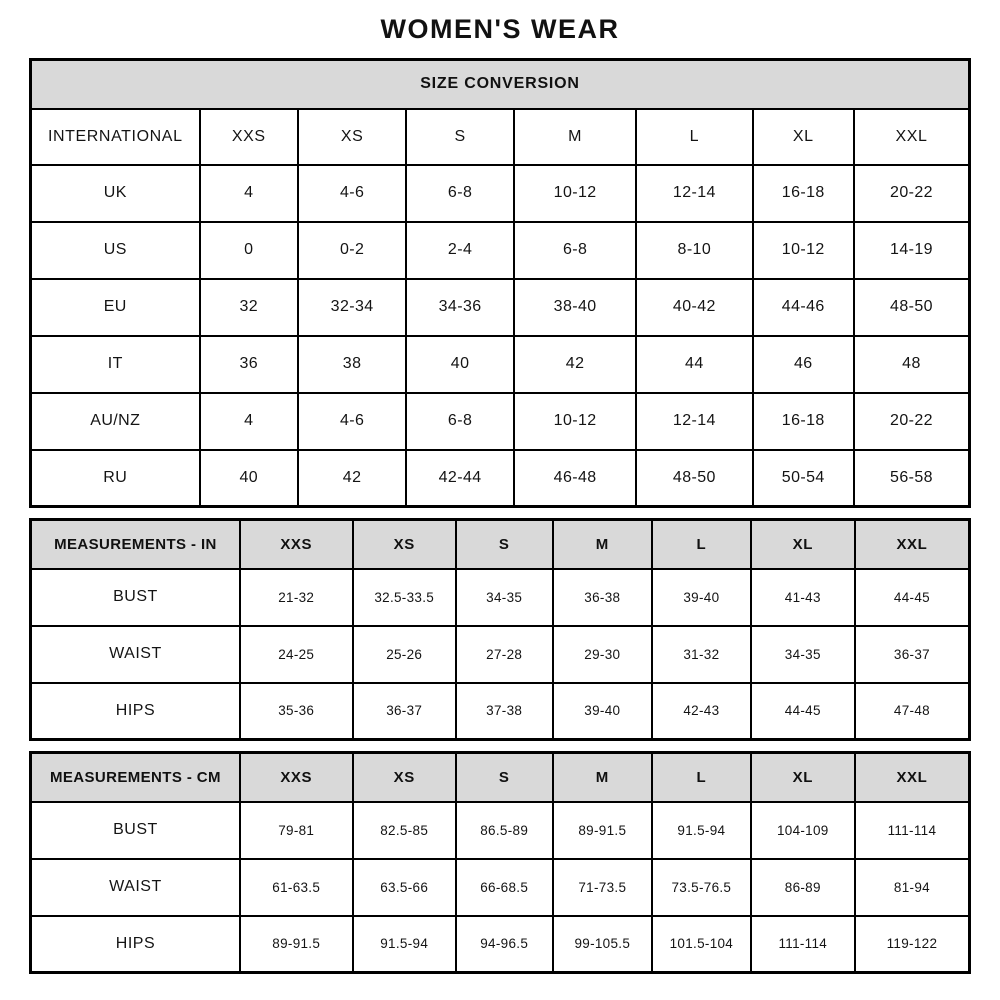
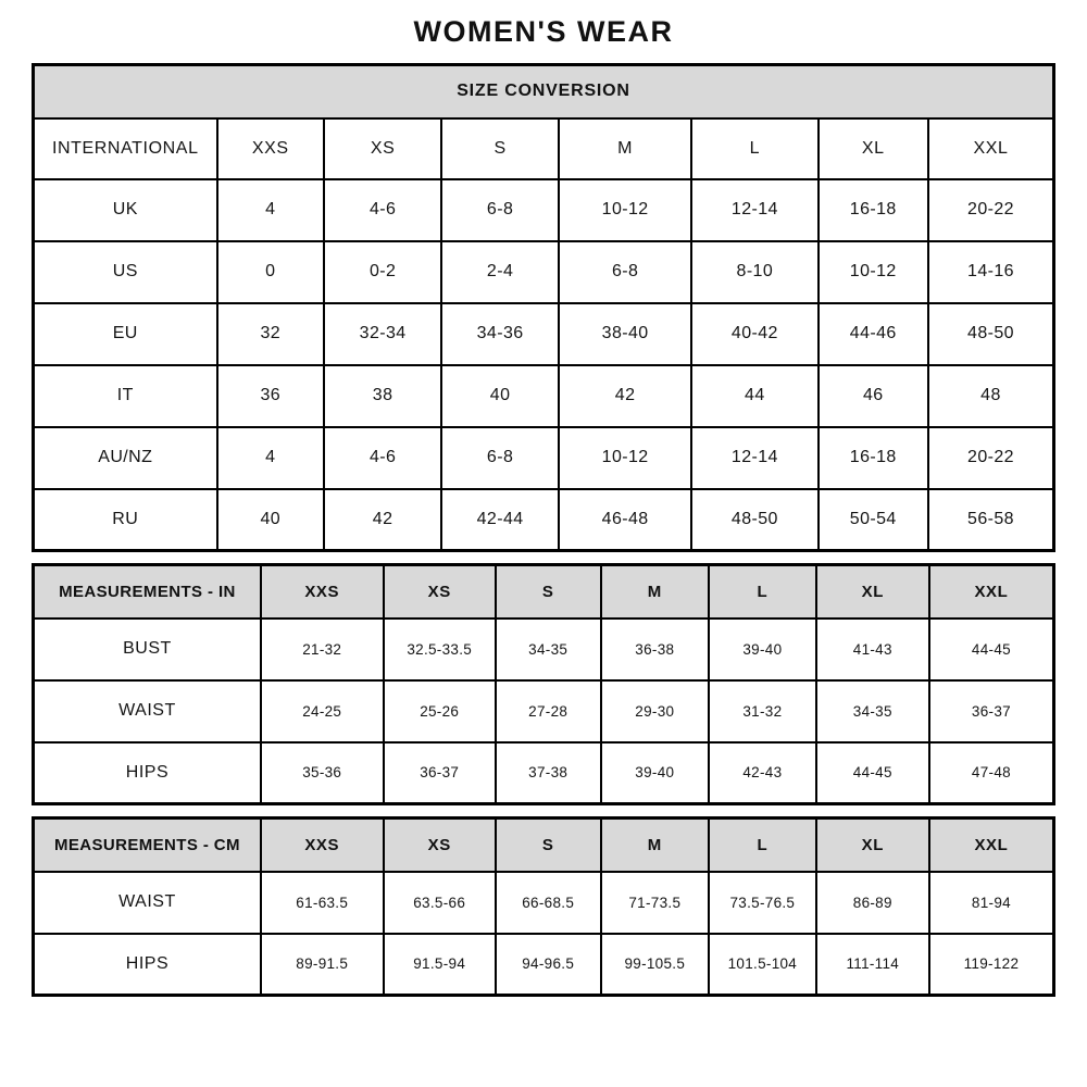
  WOMEN'S WEAR
  SIZE CONVERSION
  INTERNATIONAL	XXS	XS	S	M	L	XL	XXL
  UK	4	4-6	6-8	10-12	12-14	16-18	20-22
- US	0	0-2	2-4	6-8	8-10	10-12	14-19
+ US	0	0-2	2-4	6-8	8-10	10-12	14-16
  EU	32	32-34	34-36	38-40	40-42	44-46	48-50
  IT	36	38	40	42	44	46	48
  AU/NZ	4	4-6	6-8	10-12	12-14	16-18	20-22
  RU	40	42	42-44	46-48	48-50	50-54	56-58
  MEASUREMENTS - IN	XXS	XS	S	M	L	XL	XXL
  BUST	21-32	32.5-33.5	34-35	36-38	39-40	41-43	44-45
  WAIST	24-25	25-26	27-28	29-30	31-32	34-35	36-37
  HIPS	35-36	36-37	37-38	39-40	42-43	44-45	47-48
  MEASUREMENTS - CM	XXS	XS	S	M	L	XL	XXL
- BUST	79-81	82.5-85	86.5-89	89-91.5	91.5-94	104-109	111-114
  WAIST	61-63.5	63.5-66	66-68.5	71-73.5	73.5-76.5	86-89	81-94
  HIPS	89-91.5	91.5-94	94-96.5	99-105.5	101.5-104	111-114	119-122
